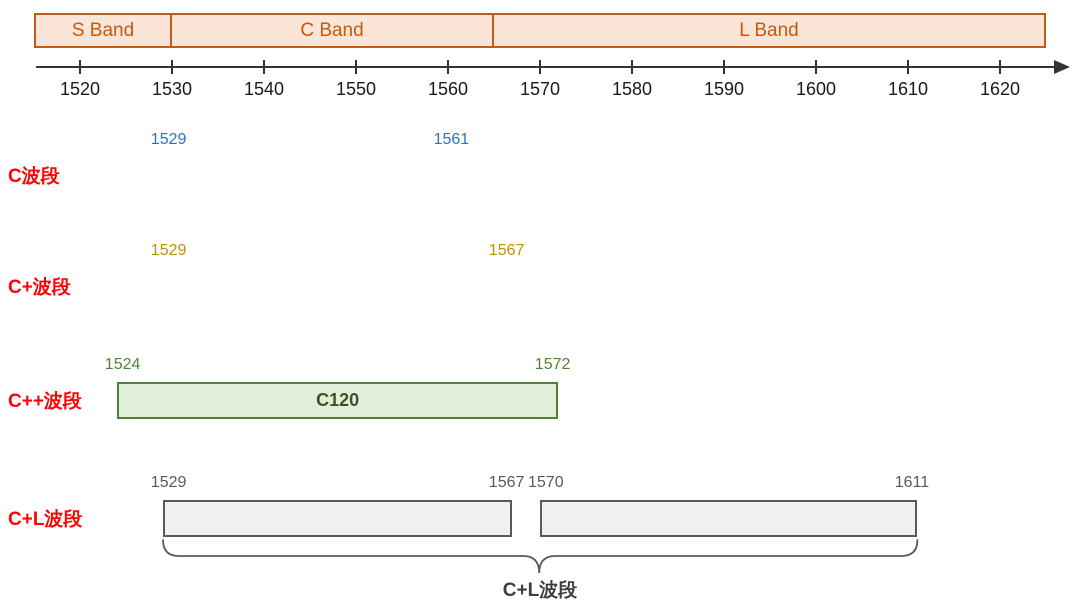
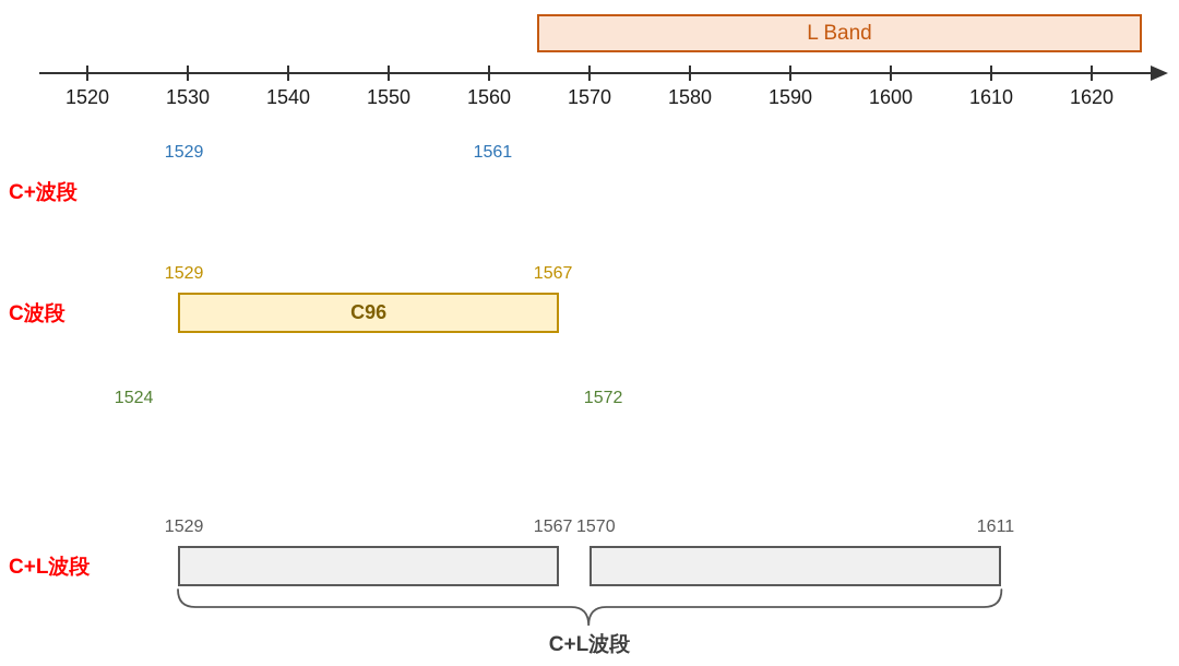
- S Band
- C Band
  L Band
  1520
  1530
  1540
  1550
  1560
  1570
  1580
  1590
  1600
  1610
  1620
- C波段
+ C+波段
  1529
  1561
- C+波段
+ C波段
+ C96
  1529
  1567
- C++波段
- C120
  1524
  1572
  C+L波段
  1529
  1567
  1570
  1611
  C+L波段
